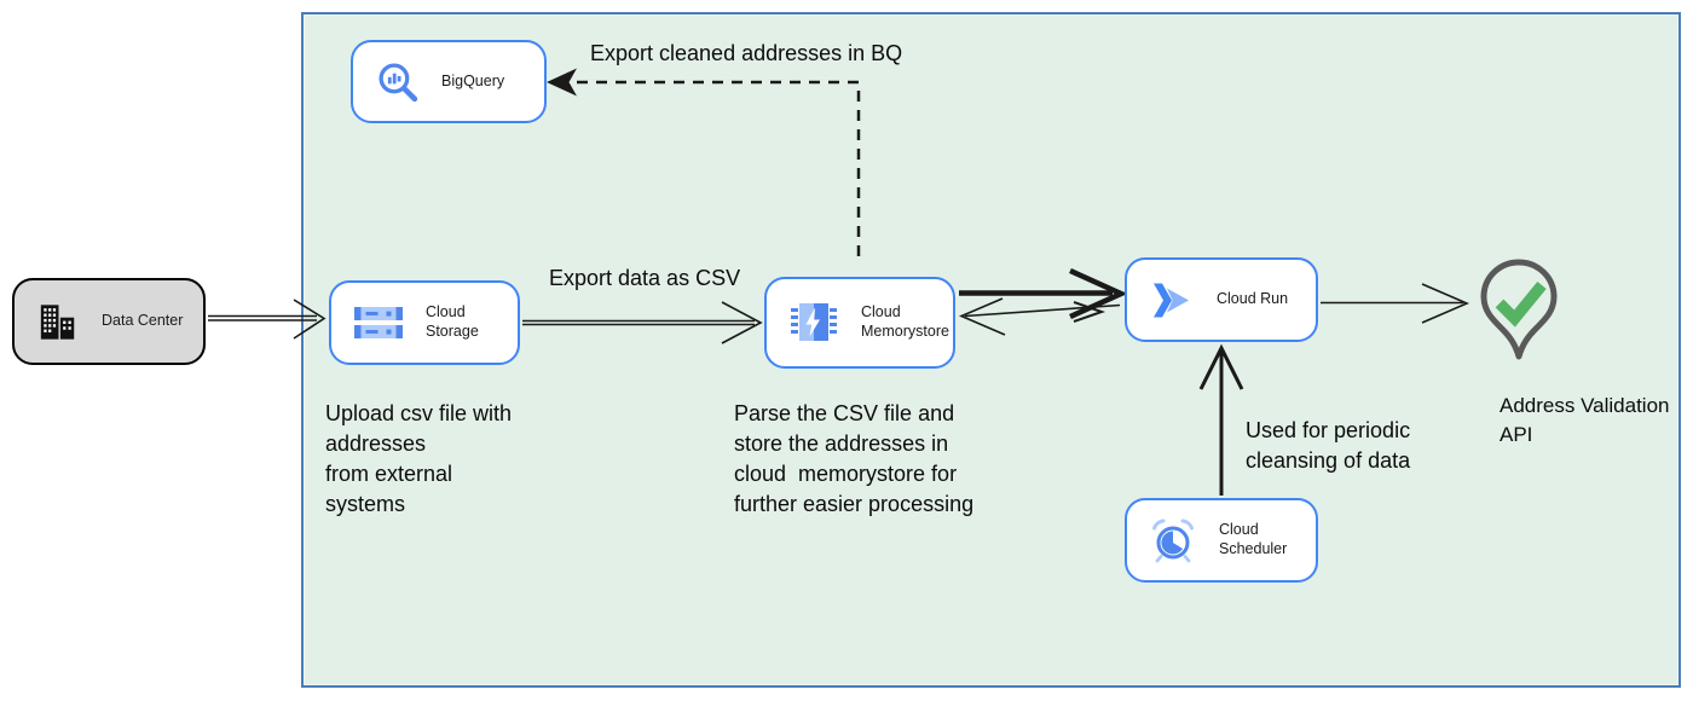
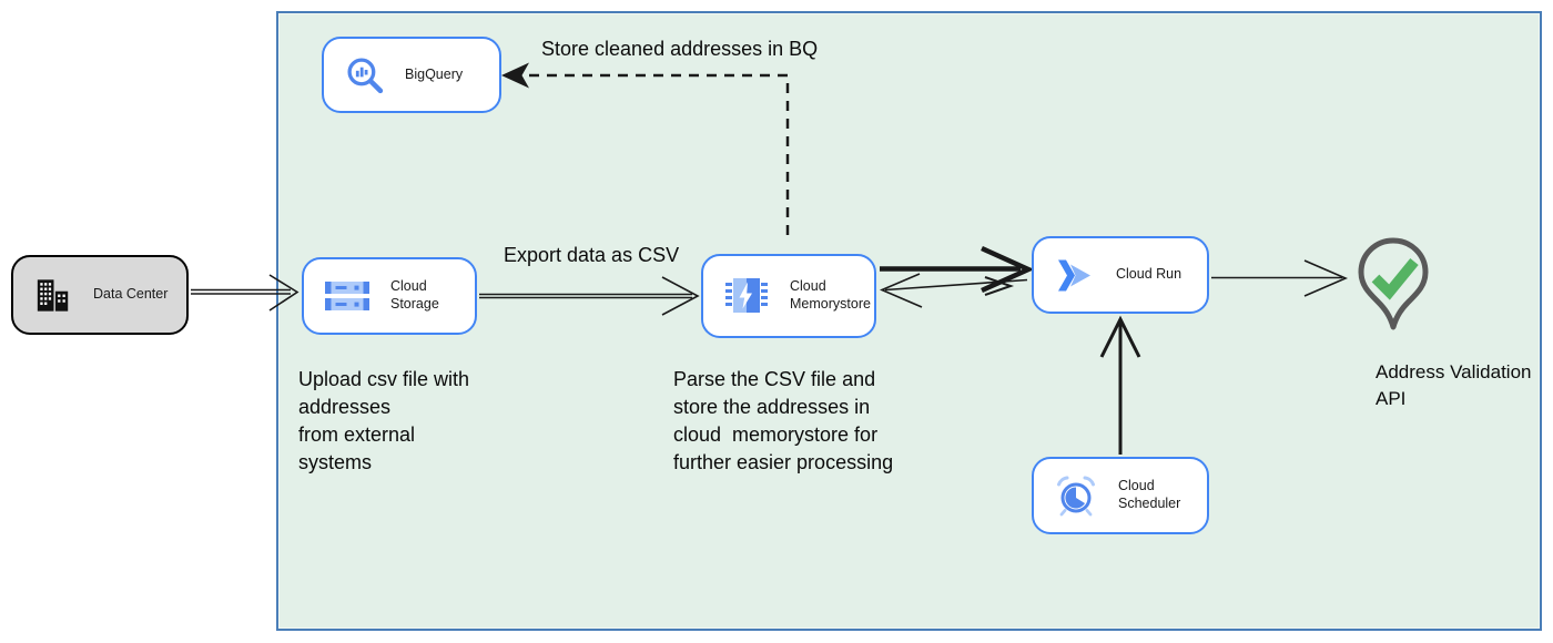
  Data Center
  BigQuery
  Cloud Storage
  Cloud Memorystore
  Cloud Run
  Cloud Scheduler
  Address Validation API
- Export cleaned addresses in BQ
+ Store cleaned addresses in BQ
  Export data as CSV
  Upload csv file with
  addresses
  from external
  systems
  Parse the CSV file and
  store the addresses in
  cloud memorystore for
  further easier processing
- Used for periodic
- cleansing of data
